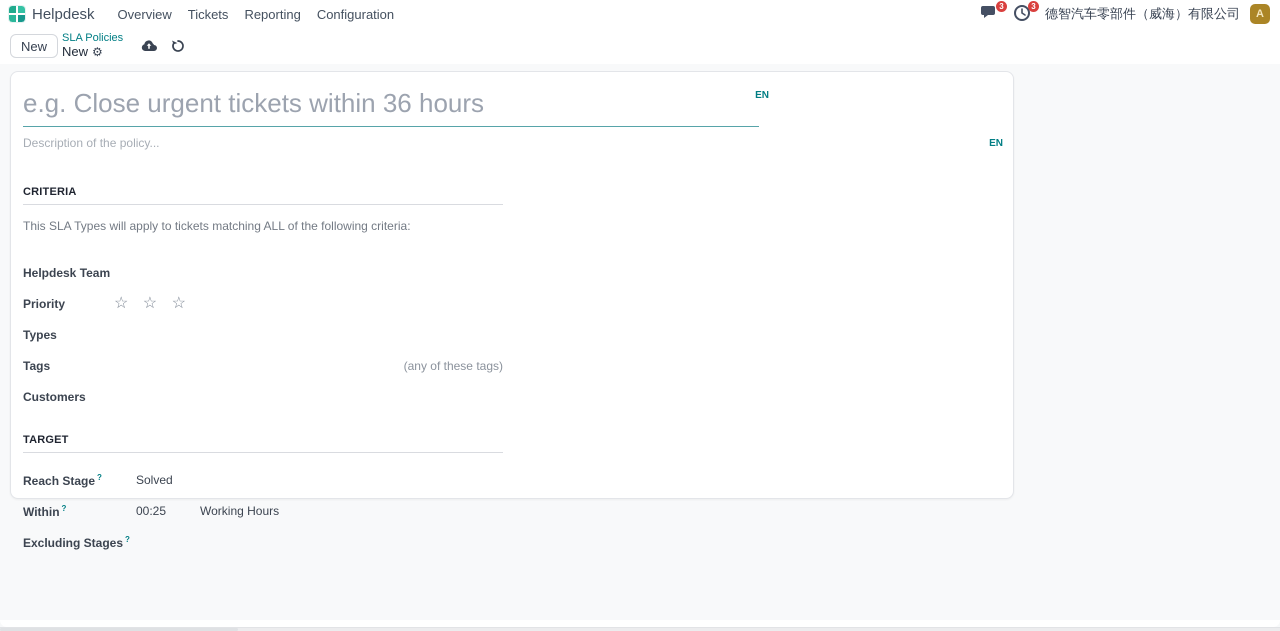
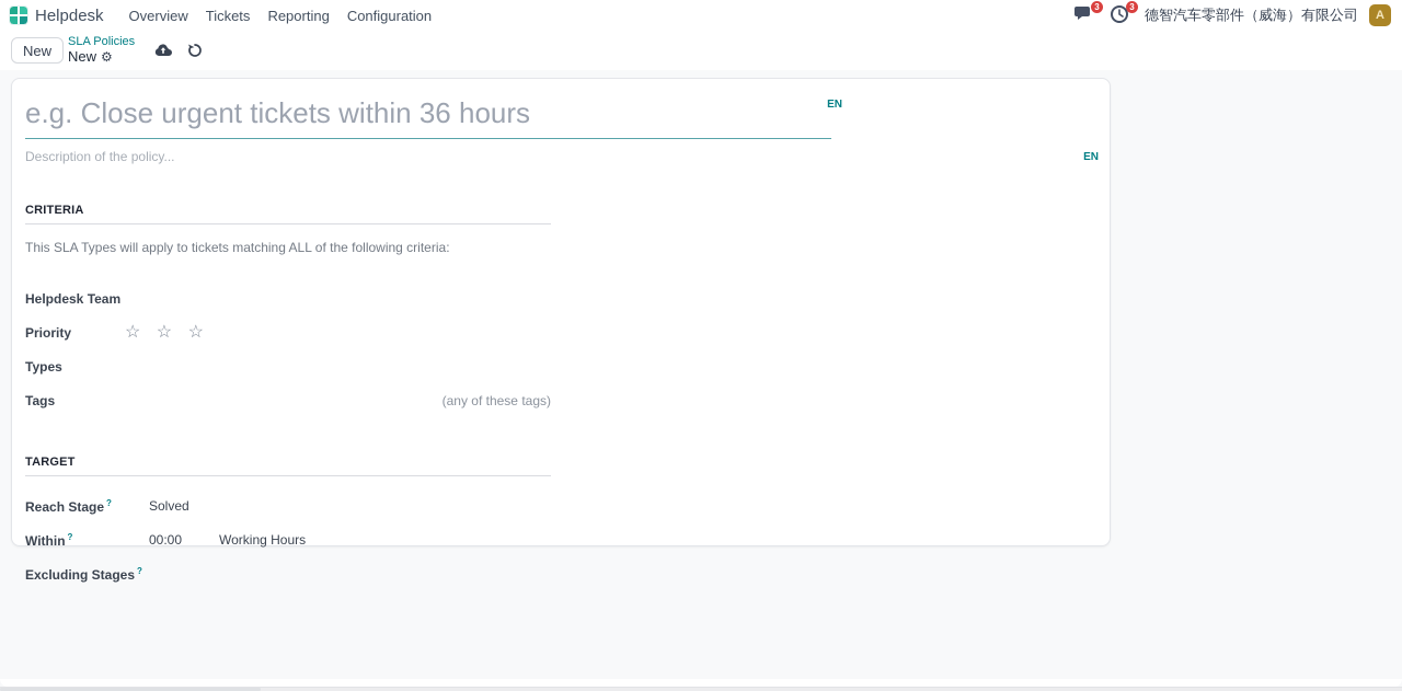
  Helpdesk
  Overview
  Tickets
  Reporting
  Configuration
  3
  3
  德智汽车零部件（威海）有限公司
  A
  New
  SLA Policies
  New
  ⚙
  e.g. Close urgent tickets within 36 hours
  EN
  Description of the policy...
  EN
  CRITERIA
  This SLA Types will apply to tickets matching ALL of the following criteria:
  Helpdesk Team
  Priority
  ☆ ☆ ☆
  Types
  Tags
  (any of these tags)
- Customers
  TARGET
  Reach Stage ?
  Solved
  Within ?
- 00:25
+ 00:00
  Working Hours
  Excluding Stages ?
